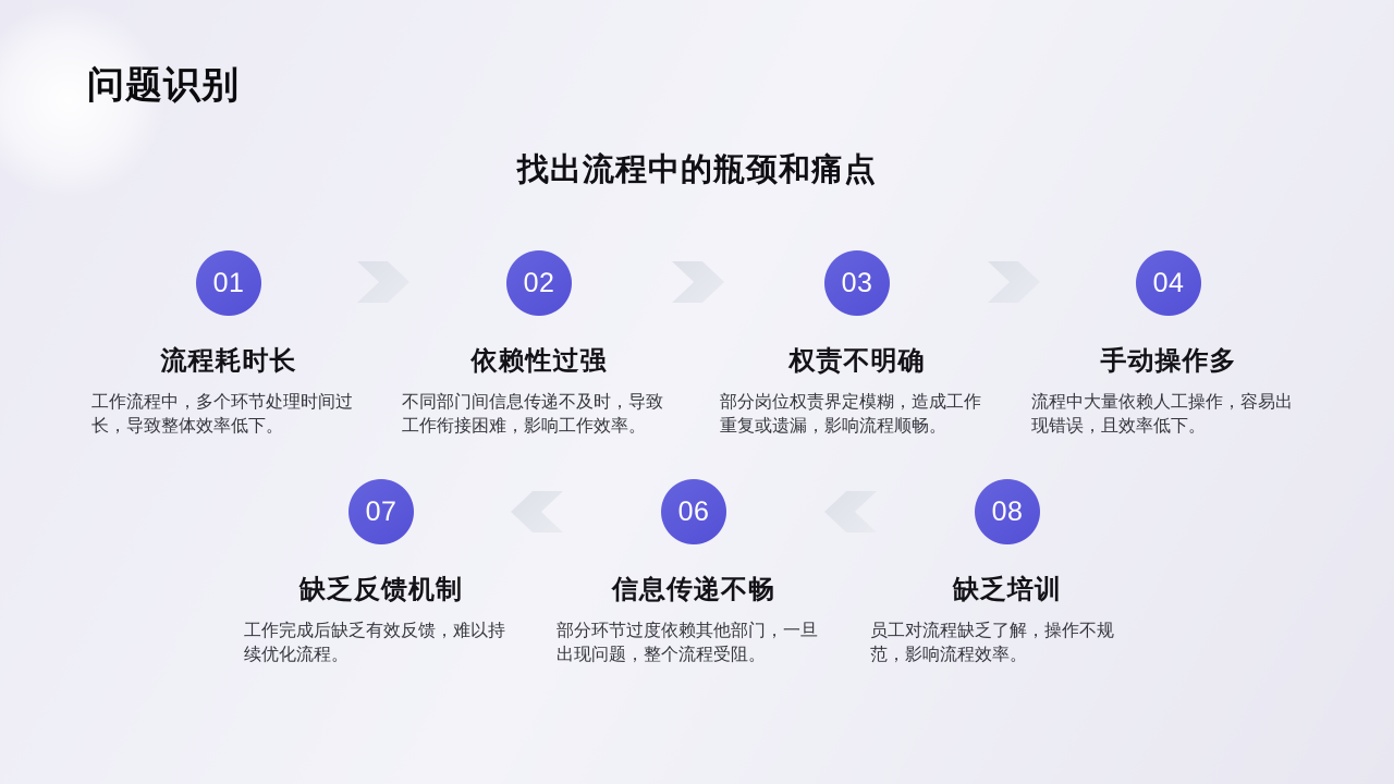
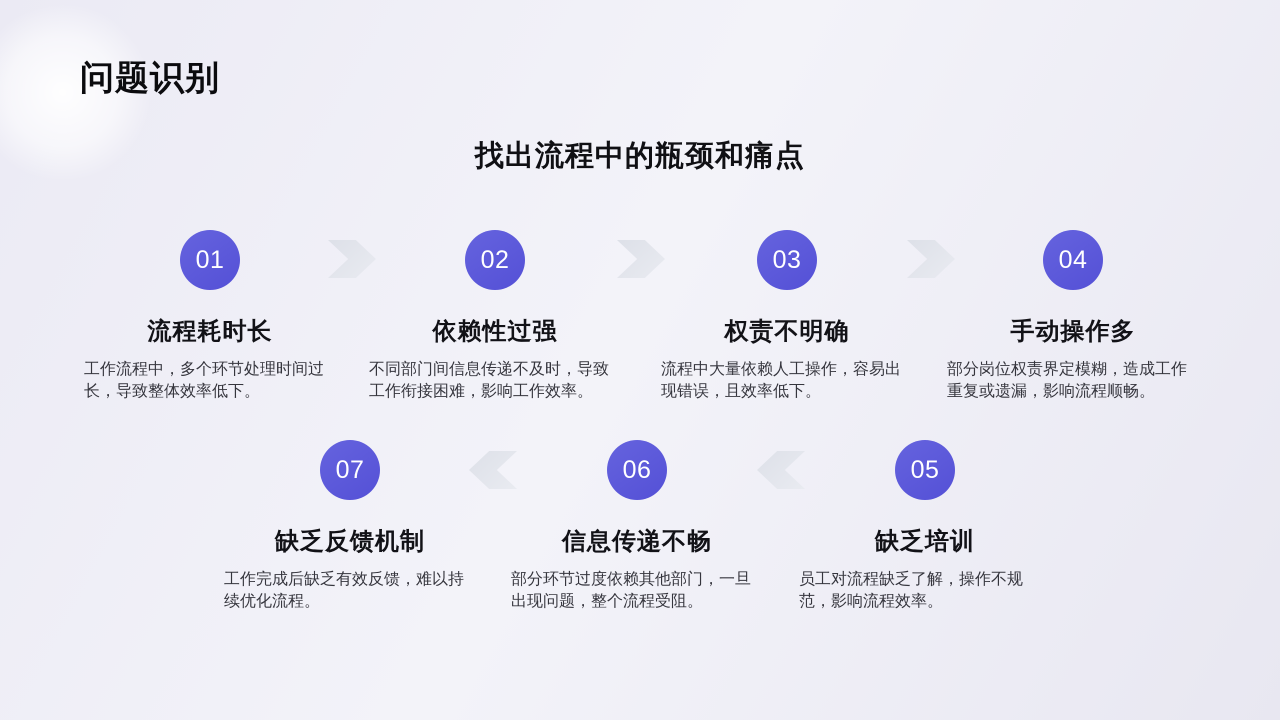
  问题识别
  找出流程中的瓶颈和痛点
  01
  流程耗时长
  工作流程中，多个环节处理时间过长，导致整体效率低下。
  02
  依赖性过强
  不同部门间信息传递不及时，导致工作衔接困难，影响工作效率。
  03
  权责不明确
- 部分岗位权责界定模糊，造成工作重复或遗漏，影响流程顺畅。
+ 流程中大量依赖人工操作，容易出现错误，且效率低下。
  04
  手动操作多
- 流程中大量依赖人工操作，容易出现错误，且效率低下。
+ 部分岗位权责界定模糊，造成工作重复或遗漏，影响流程顺畅。
  07
  缺乏反馈机制
  工作完成后缺乏有效反馈，难以持续优化流程。
  06
  信息传递不畅
  部分环节过度依赖其他部门，一旦出现问题，整个流程受阻。
- 08
+ 05
  缺乏培训
  员工对流程缺乏了解，操作不规范，影响流程效率。
